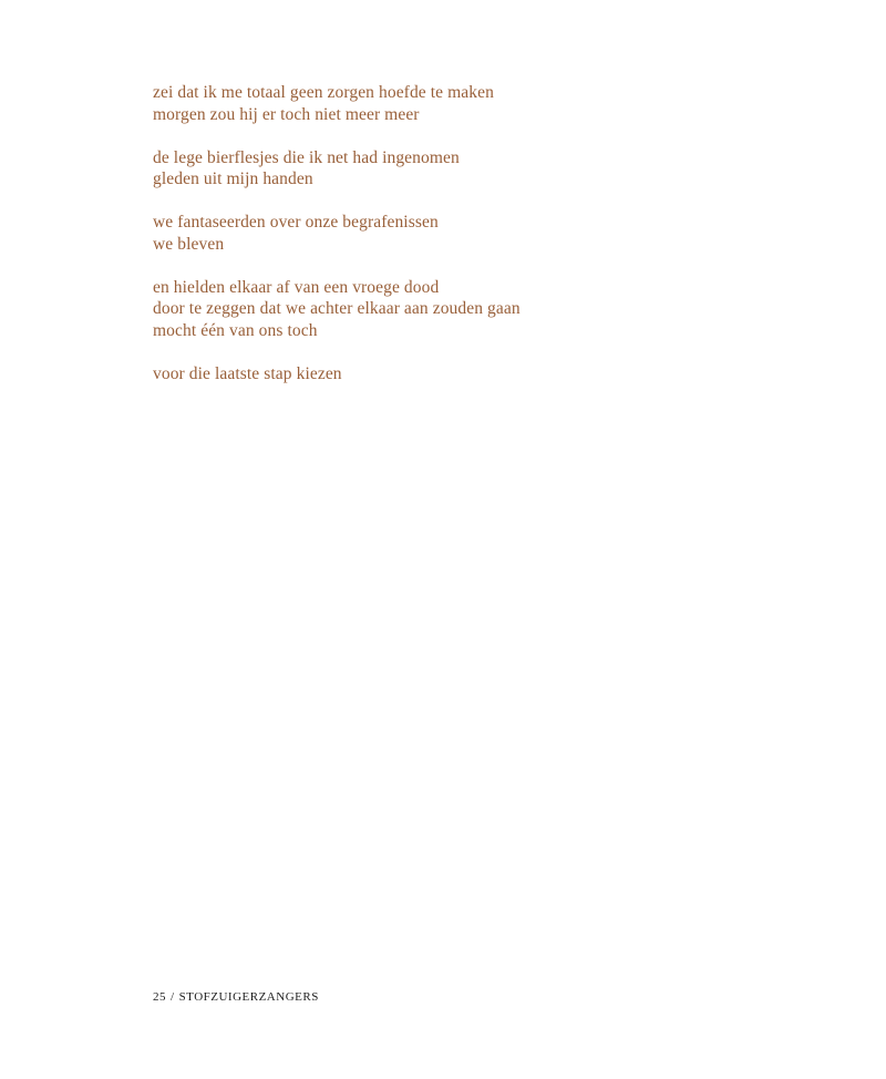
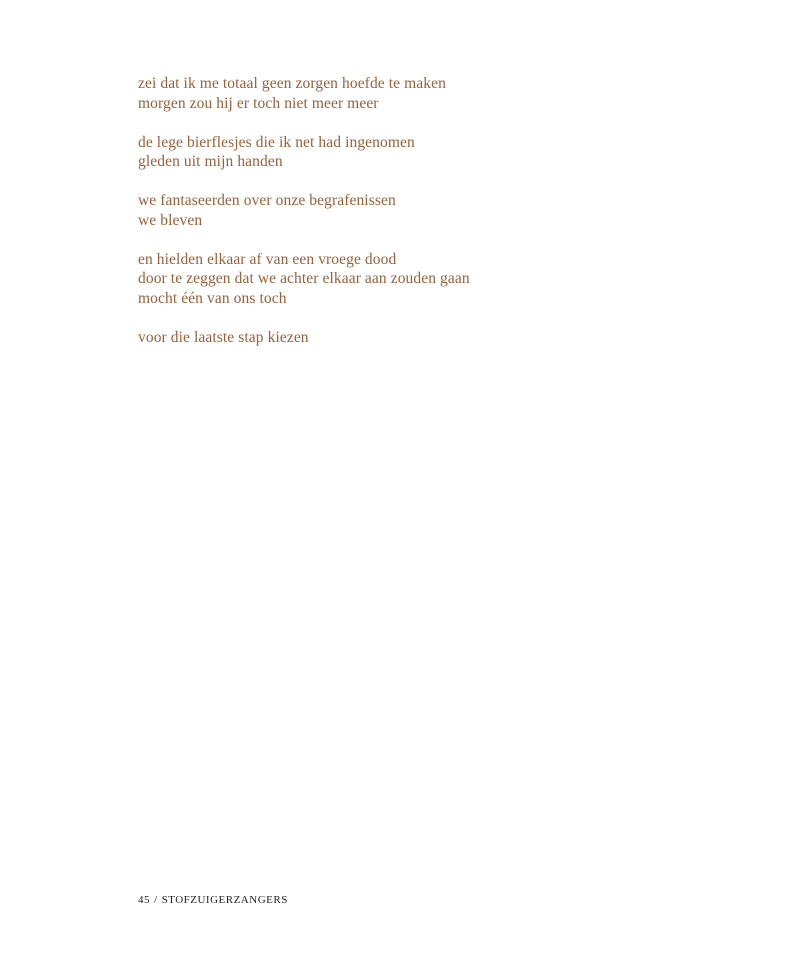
  zei dat ik me totaal geen zorgen hoefde te maken
  morgen zou hij er toch niet meer meer
  de lege bierflesjes die ik net had ingenomen
  gleden uit mijn handen
  we fantaseerden over onze begrafenissen
  we bleven
  en hielden elkaar af van een vroege dood
  door te zeggen dat we achter elkaar aan zouden gaan
  mocht één van ons toch
  voor die laatste stap kiezen
- 25 / STOFZUIGERZANGERS
+ 45 / STOFZUIGERZANGERS
